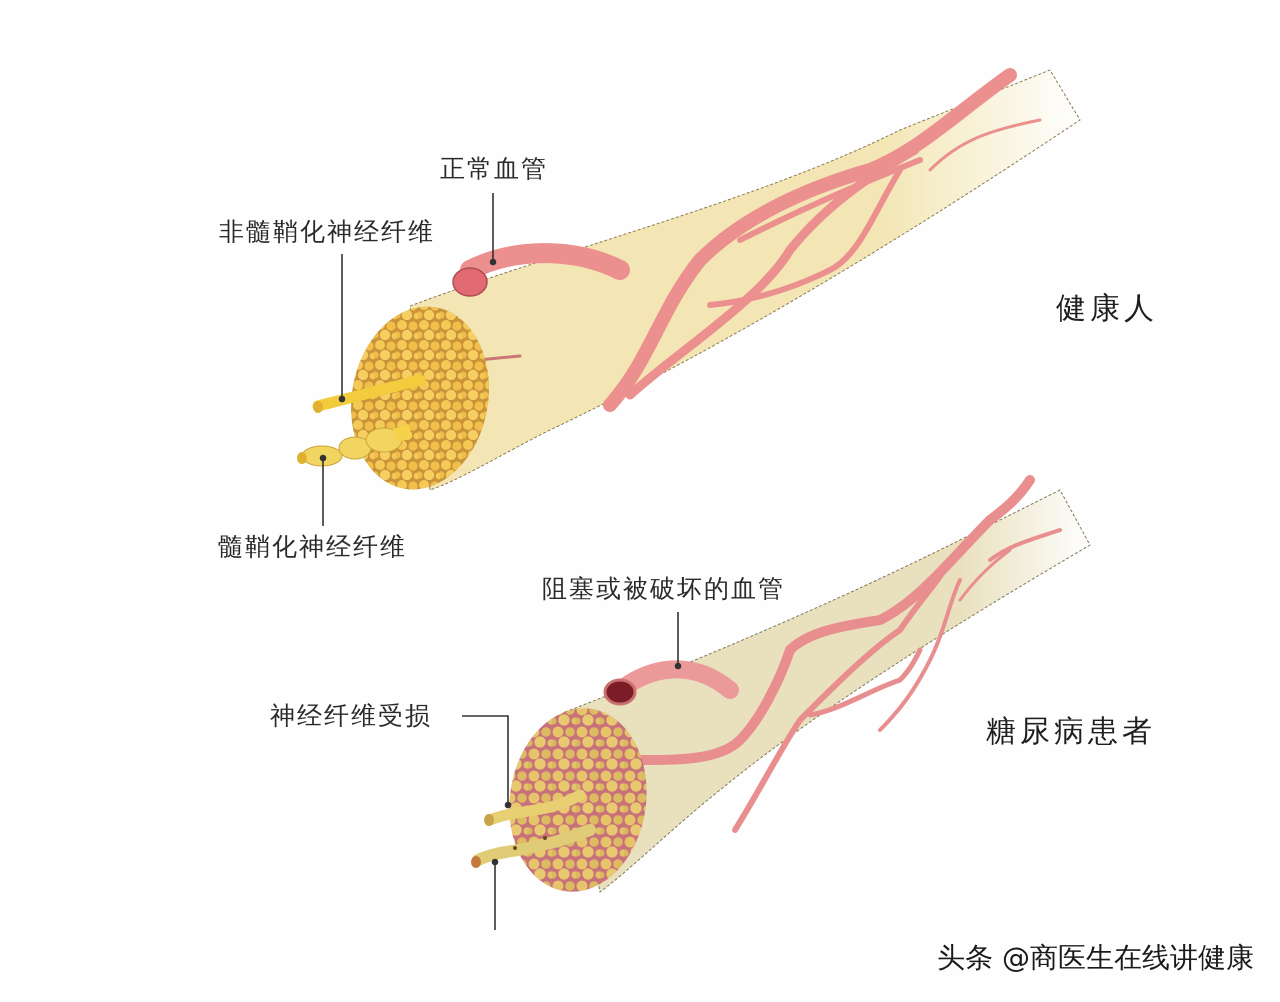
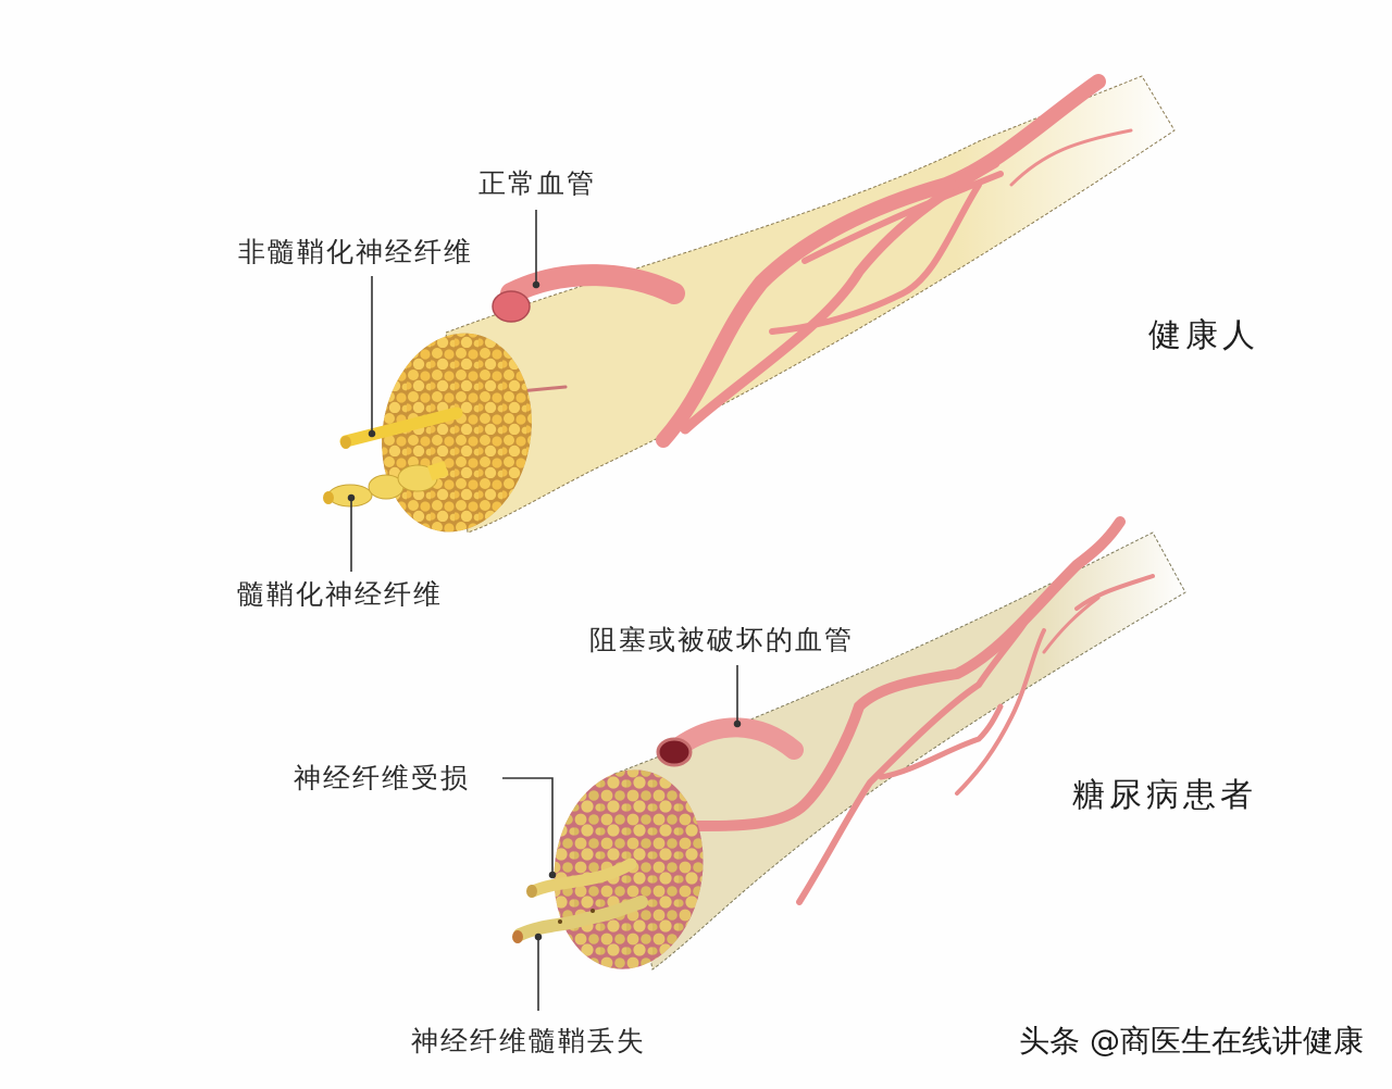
  正常血管
  非髓鞘化神经纤维
  髓鞘化神经纤维
  健康人
  阻塞或被破坏的血管
  神经纤维受损
+ 神经纤维髓鞘丢失
  糖尿病患者
  头条 @商医生在线讲健康
